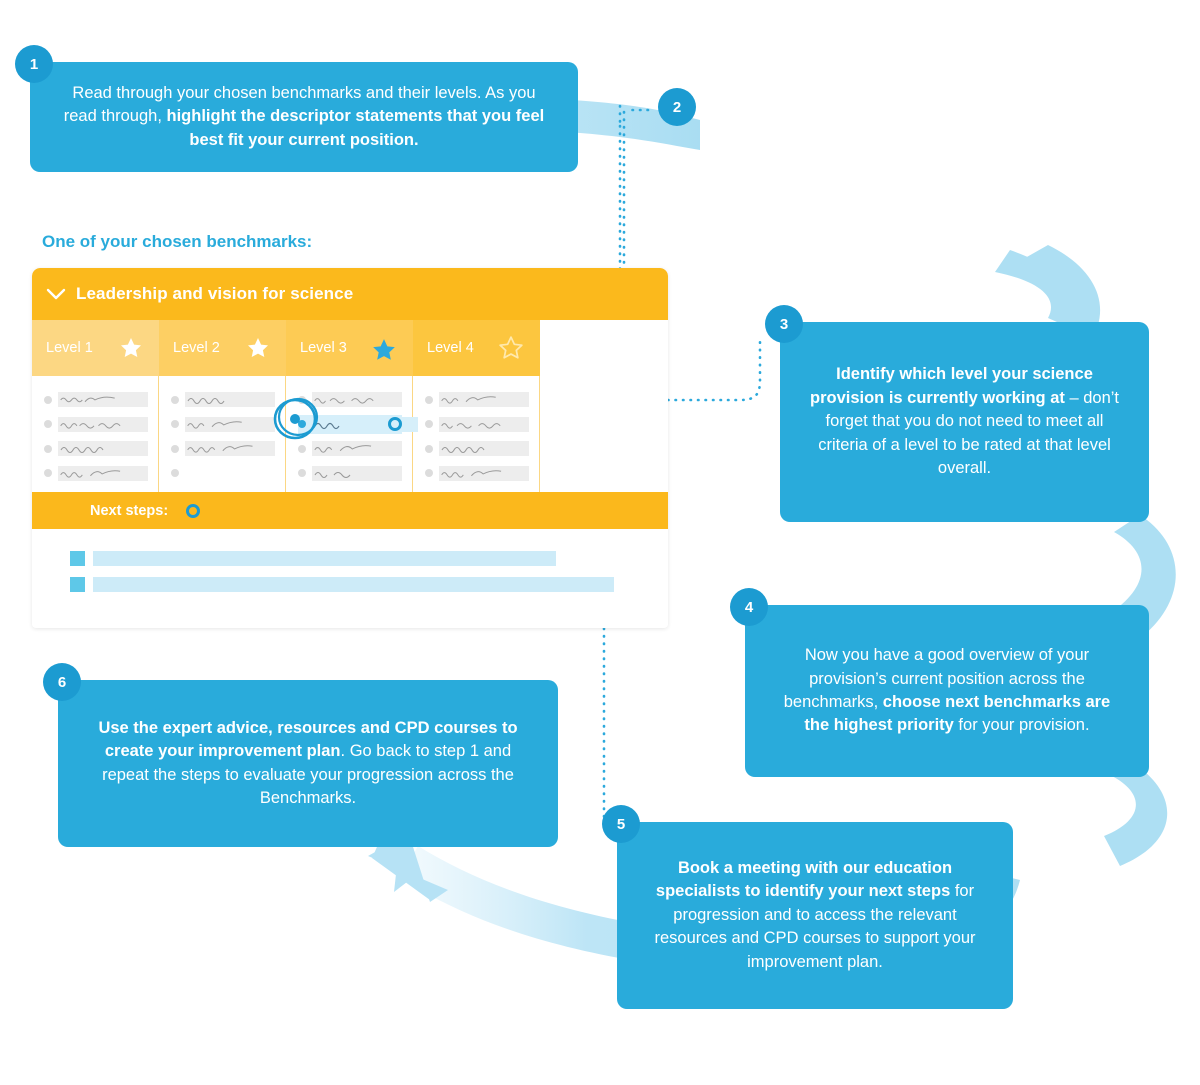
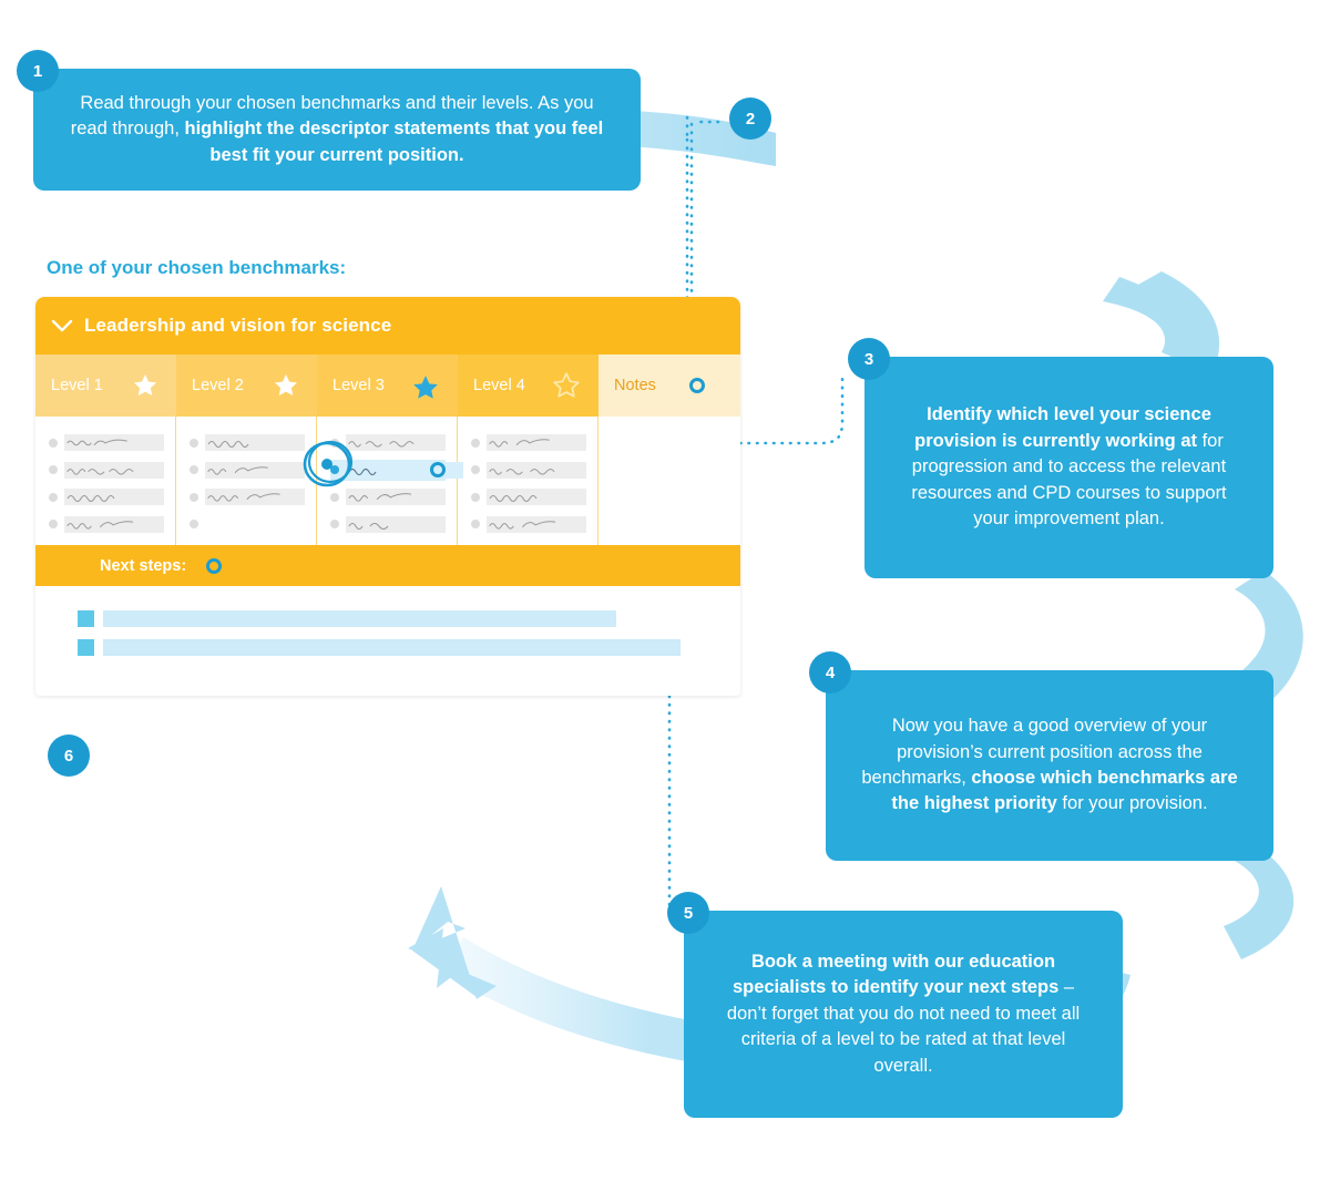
  Read through your chosen benchmarks and their levels. As you read through, highlight the descriptor statements that you feel best fit your current position.
  1
  2
- Identify which level your science provision is currently working at – don’t forget that you do not need to meet all criteria of a level to be rated at that level overall.
+ Identify which level your science provision is currently working at for progression and to access the relevant resources and CPD courses to support your improvement plan.
  3
- Now you have a good overview of your provision’s current position across the benchmarks, choose next benchmarks are the highest priority for your provision.
+ Now you have a good overview of your provision’s current position across the benchmarks, choose which benchmarks are the highest priority for your provision.
  4
- Book a meeting with our education specialists to identify your next steps for progression and to access the relevant resources and CPD courses to support your improvement plan.
+ Book a meeting with our education specialists to identify your next steps – don’t forget that you do not need to meet all criteria of a level to be rated at that level overall.
  5
- Use the expert advice, resources and CPD courses to create your improvement plan. Go back to step 1 and repeat the steps to evaluate your progression across the Benchmarks.
  6
  One of your chosen benchmarks:
  Leadership and vision for science
  Level 1
  Level 2
  Level 3
  Level 4
+ Notes
  Next steps:
